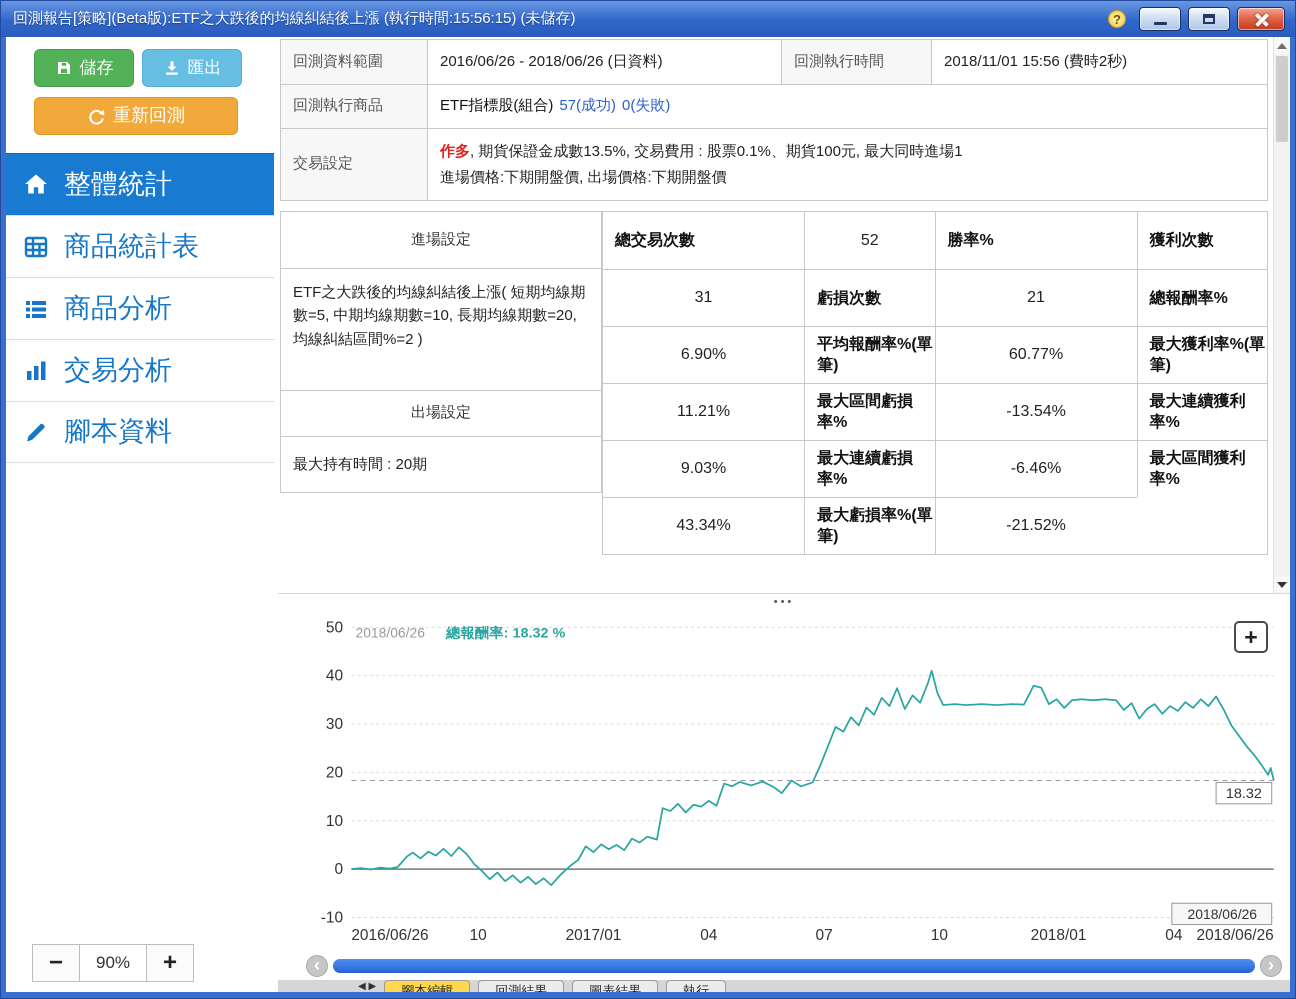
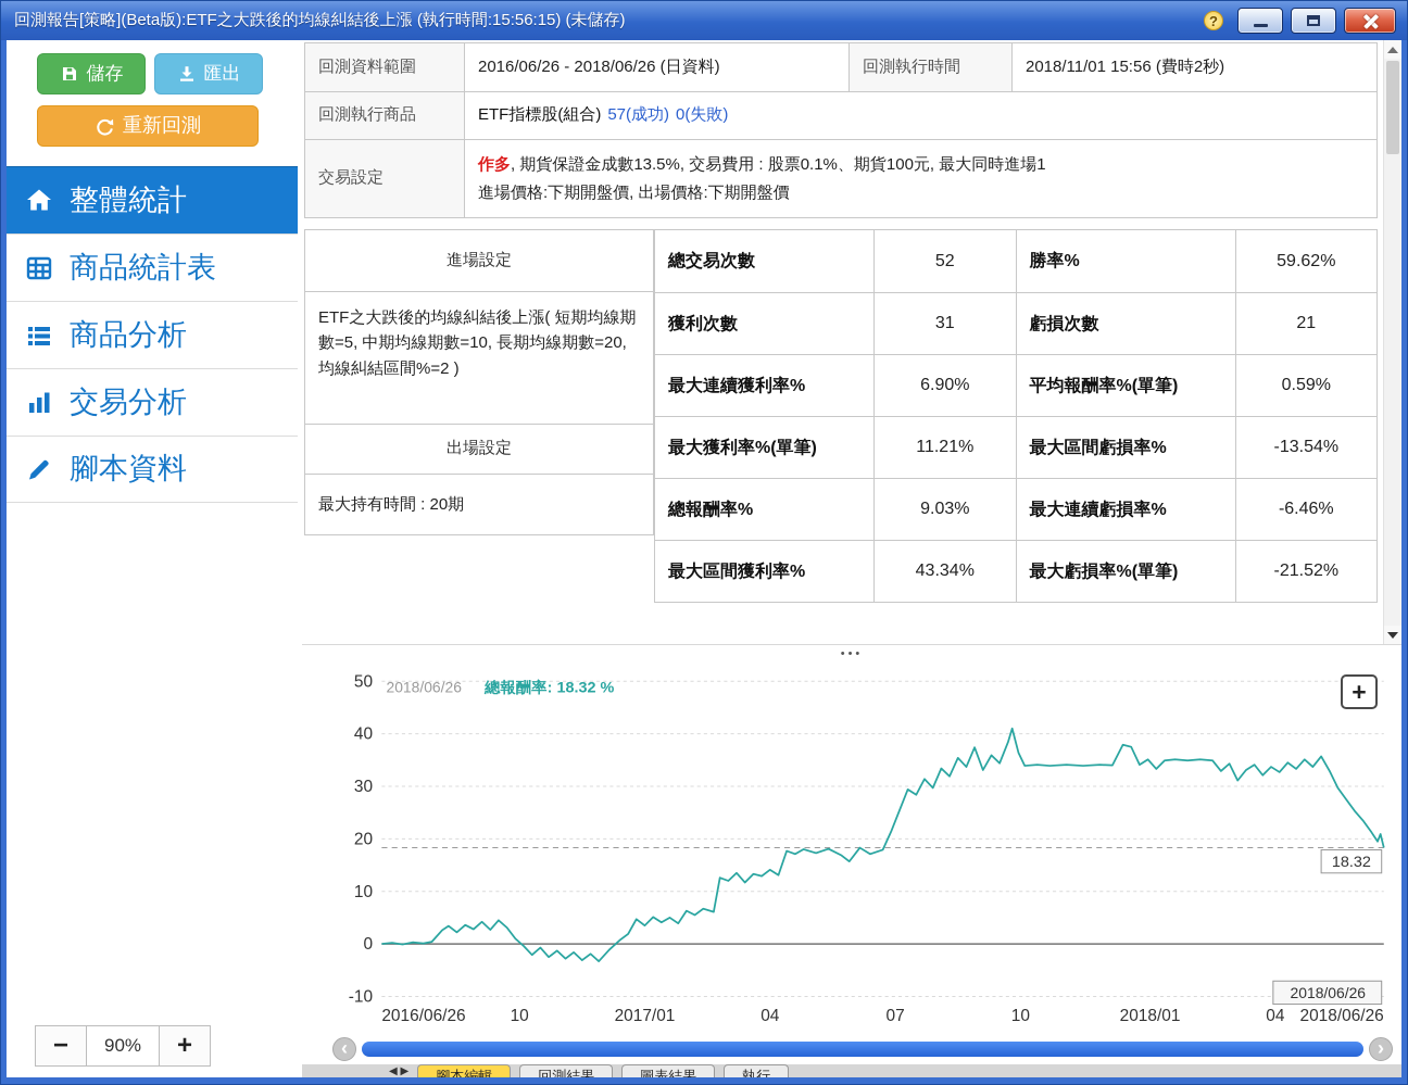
  回測報告[策略](Beta版):ETF之大跌後的均線糾結後上漲 (執行時間:15:56:15) (未儲存)
  ?
  儲存
  匯出
  重新回測
  整體統計
  商品統計表
  商品分析
  交易分析
  腳本資料
  −
  90%
  +
  回測資料範圍
  2016/06/26 - 2018/06/26 (日資料)
  回測執行時間
  2018/11/01 15:56 (費時2秒)
  回測執行商品
  ETF指標股(組合)
  57(成功)
  0(失敗)
  交易設定
  作多, 期貨保證金成數13.5%, 交易費用 : 股票0.1%、期貨100元, 最大同時進場1
  進場價格:下期開盤價, 出場價格:下期開盤價
  進場設定
  ETF之大跌後的均線糾結後上漲( 短期均線期數=5, 中期均線期數=10, 長期均線期數=20, 均線糾結區間%=2 )
  出場設定
  最大持有時間 : 20期
  總交易次數
  52
  勝率%
+ 59.62%
  獲利次數
  31
  虧損次數
  21
- 總報酬率%
+ 最大連續獲利率%
  6.90%
  平均報酬率%(單筆)
- 60.77%
+ 0.59%
  最大獲利率%(單筆)
  11.21%
  最大區間虧損率%
  -13.54%
- 最大連續獲利率%
+ 總報酬率%
  9.03%
  最大連續虧損率%
  -6.46%
  最大區間獲利率%
  43.34%
  最大虧損率%(單筆)
  -21.52%
  •••
  50
  40
  30
  20
  10
  0
  -10
  2016/06/26
  10
  2017/01
  04
  07
  10
  2018/01
  04
  2018/06/26
  18.32
  2018/06/26
  2018/06/26
  總報酬率: 18.32 %
  +
  ‹
  ›
  ◀ ▶
  腳本編輯
  回測結果
  圖表結果
  執行
